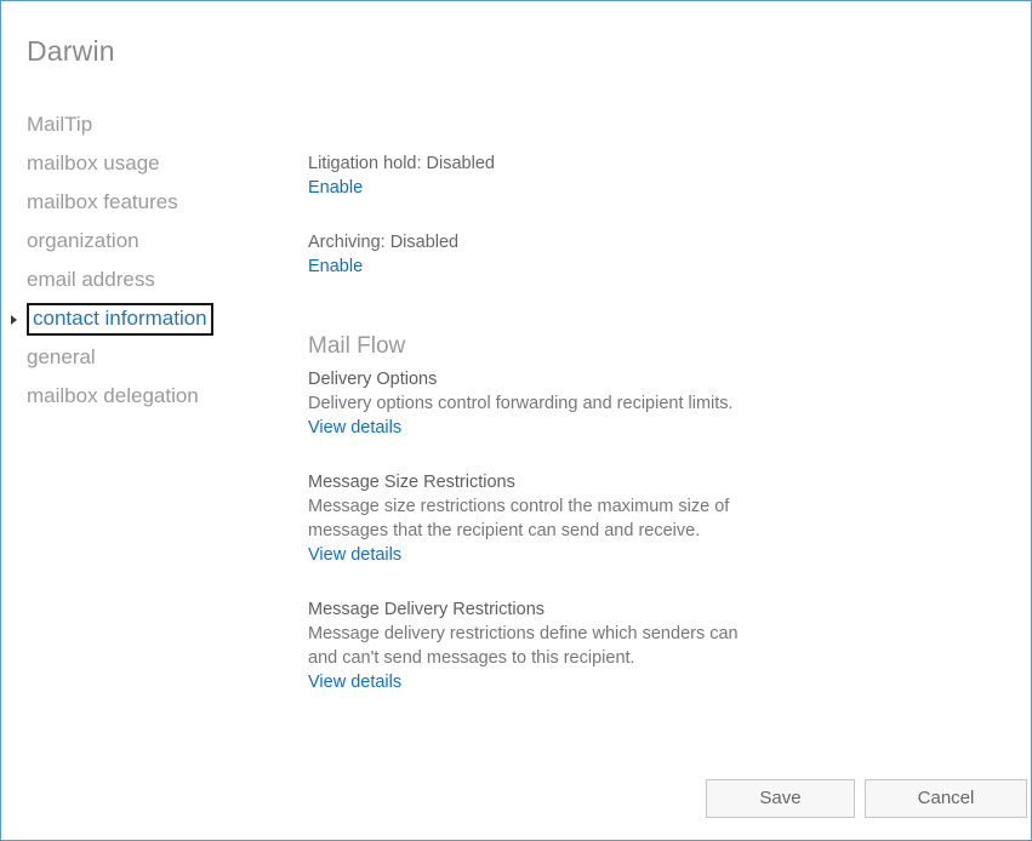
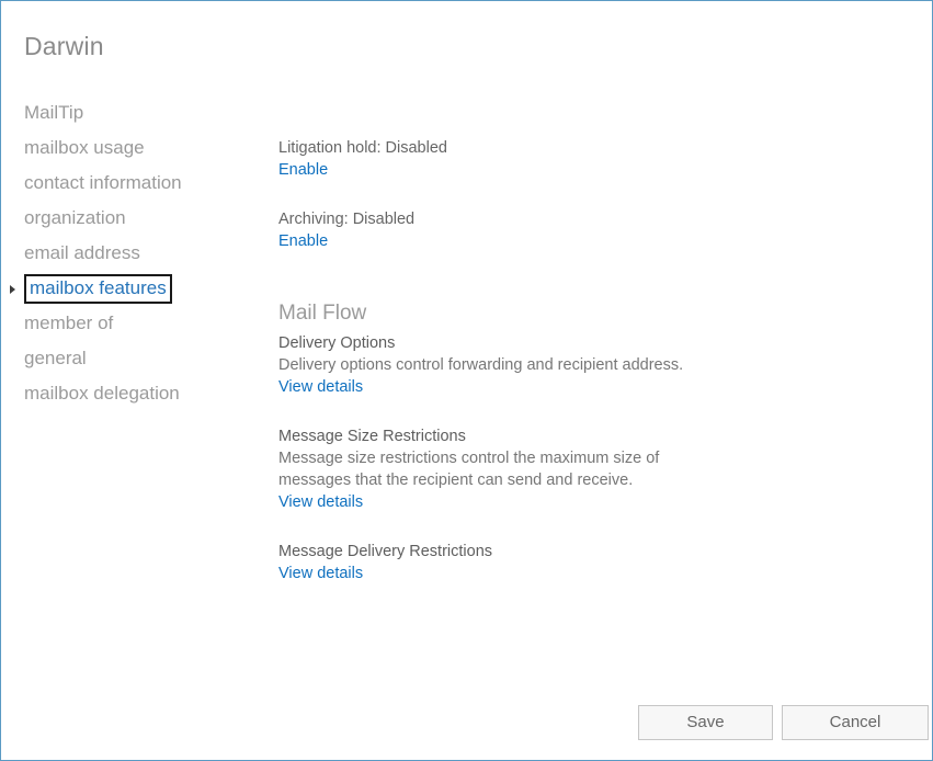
  Darwin
  MailTip
  mailbox usage
- mailbox features
+ contact information
  organization
  email address
- contact information
+ mailbox features
+ member of
  general
  mailbox delegation
  Litigation hold: Disabled
  Enable
  Archiving: Disabled
  Enable
  Mail Flow
  Delivery Options
- Delivery options control forwarding and recipient limits.
+ Delivery options control forwarding and recipient address.
  View details
  Message Size Restrictions
  Message size restrictions control the maximum size of messages that the recipient can send and receive.
  View details
  Message Delivery Restrictions
- Message delivery restrictions define which senders can and can't send messages to this recipient.
  View details
  Save
  Cancel
